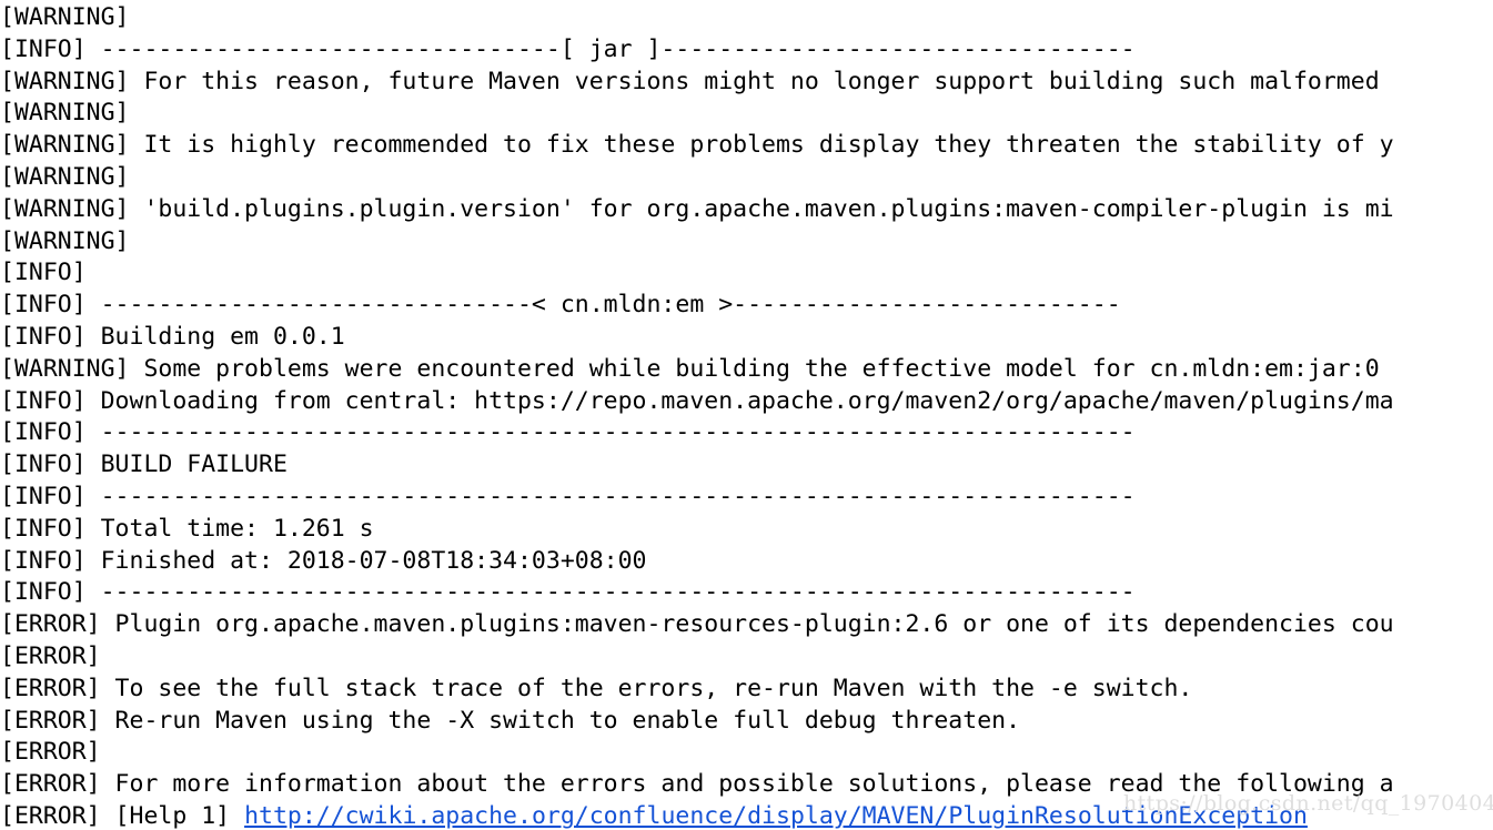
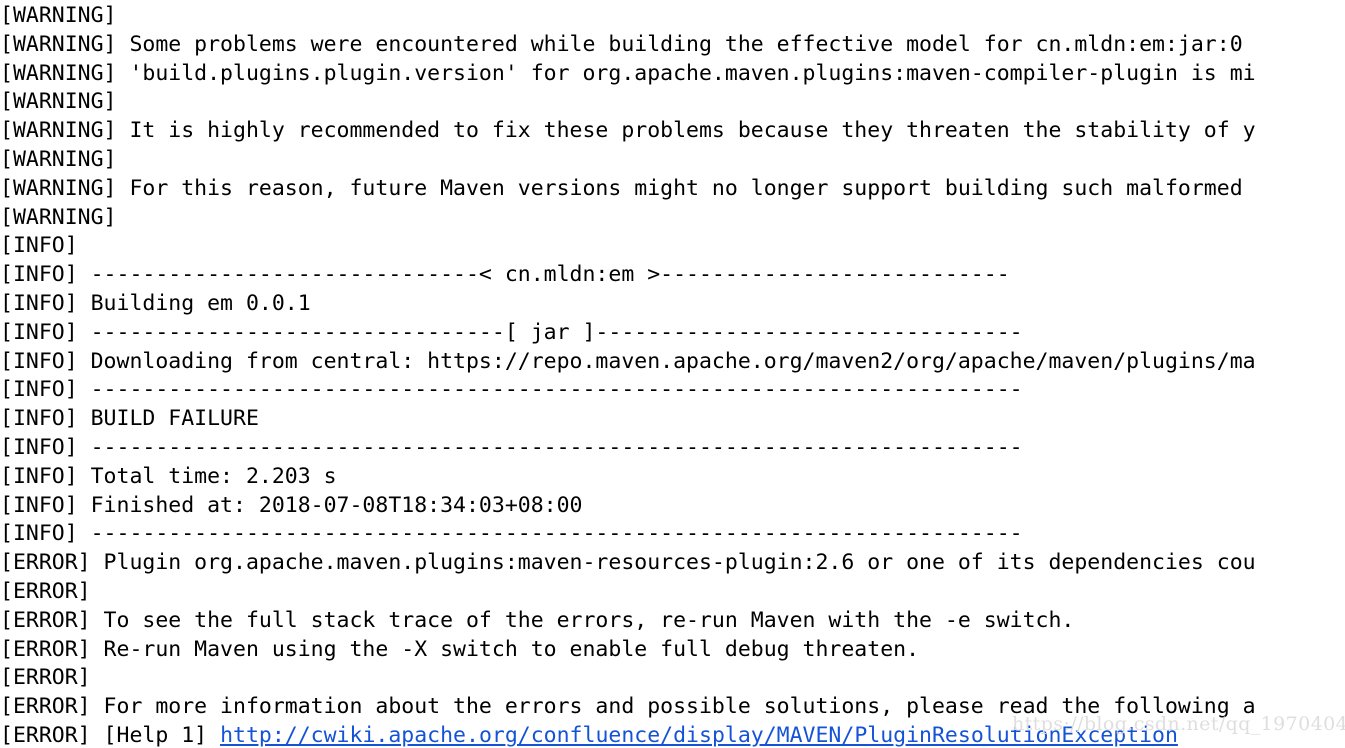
  [WARNING]
- [INFO] --------------------------------[ jar ]---------------------------------
+ [WARNING] Some problems were encountered while building the effective model for cn.mldn:em:jar:0
- [WARNING] For this reason, future Maven versions might no longer support building such malformed
+ [WARNING] 'build.plugins.plugin.version' for org.apache.maven.plugins:maven-compiler-plugin is mi
  [WARNING]
- [WARNING] It is highly recommended to fix these problems display they threaten the stability of y
+ [WARNING] It is highly recommended to fix these problems because they threaten the stability of y
  [WARNING]
- [WARNING] 'build.plugins.plugin.version' for org.apache.maven.plugins:maven-compiler-plugin is mi
+ [WARNING] For this reason, future Maven versions might no longer support building such malformed
  [WARNING]
  [INFO]
  [INFO] ------------------------------< cn.mldn:em >---------------------------
  [INFO] Building em 0.0.1
- [WARNING] Some problems were encountered while building the effective model for cn.mldn:em:jar:0
+ [INFO] --------------------------------[ jar ]---------------------------------
  [INFO] Downloading from central: https://repo.maven.apache.org/maven2/org/apache/maven/plugins/ma
  [INFO] ------------------------------------------------------------------------
  [INFO] BUILD FAILURE
  [INFO] ------------------------------------------------------------------------
- [INFO] Total time: 1.261 s
+ [INFO] Total time: 2.203 s
  [INFO] Finished at: 2018-07-08T18:34:03+08:00
  [INFO] ------------------------------------------------------------------------
  [ERROR] Plugin org.apache.maven.plugins:maven-resources-plugin:2.6 or one of its dependencies cou
  [ERROR]
  [ERROR] To see the full stack trace of the errors, re-run Maven with the -e switch.
  [ERROR] Re-run Maven using the -X switch to enable full debug threaten.
  [ERROR]
  [ERROR] For more information about the errors and possible solutions, please read the following a
  [ERROR] [Help 1] http://cwiki.apache.org/confluence/display/MAVEN/PluginResolutionException
  https://blog.csdn.net/qq_1970404
